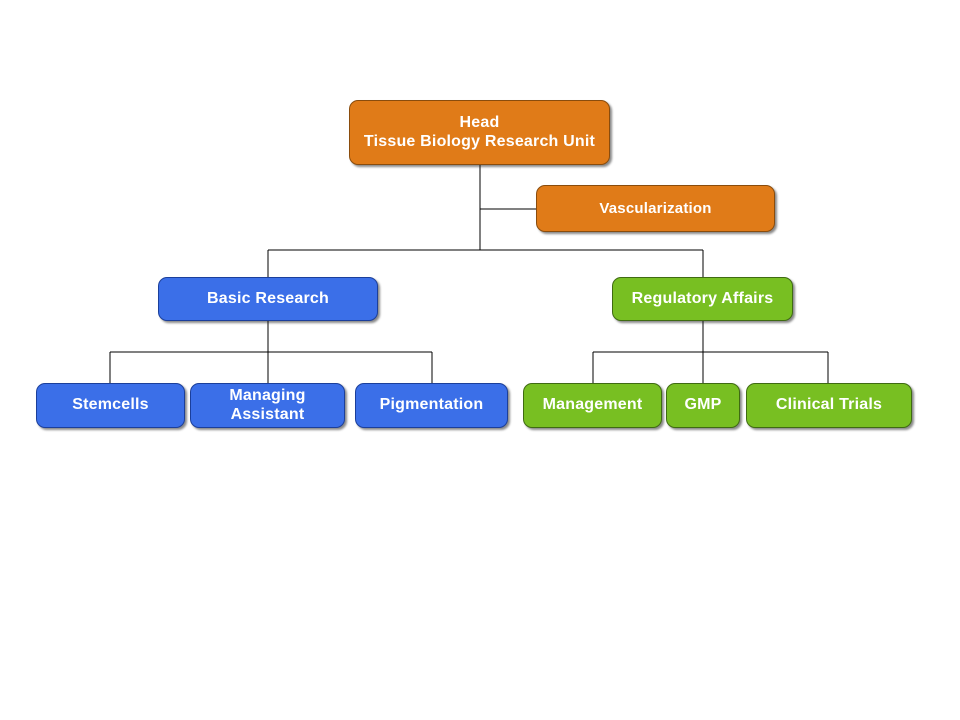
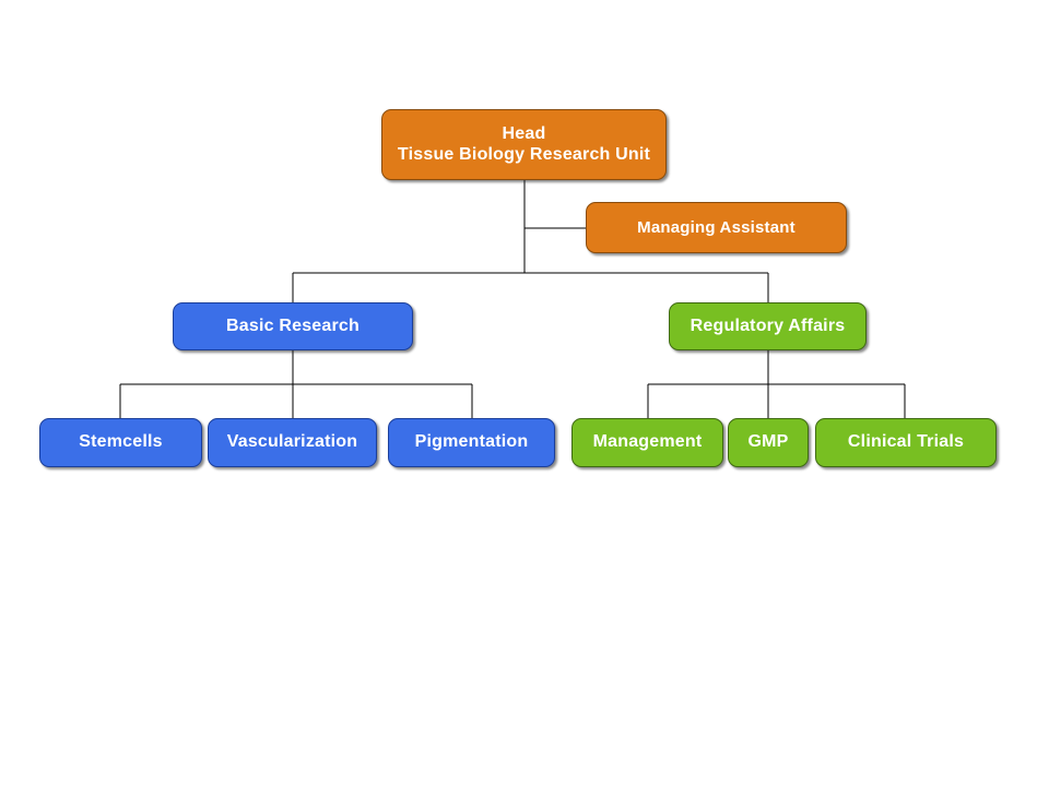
  Head
  Tissue Biology Research Unit
- Vascularization
+ Managing Assistant
  Basic Research
  Regulatory Affairs
  Stemcells
- Managing Assistant
+ Vascularization
  Pigmentation
  Management
  GMP
  Clinical Trials
